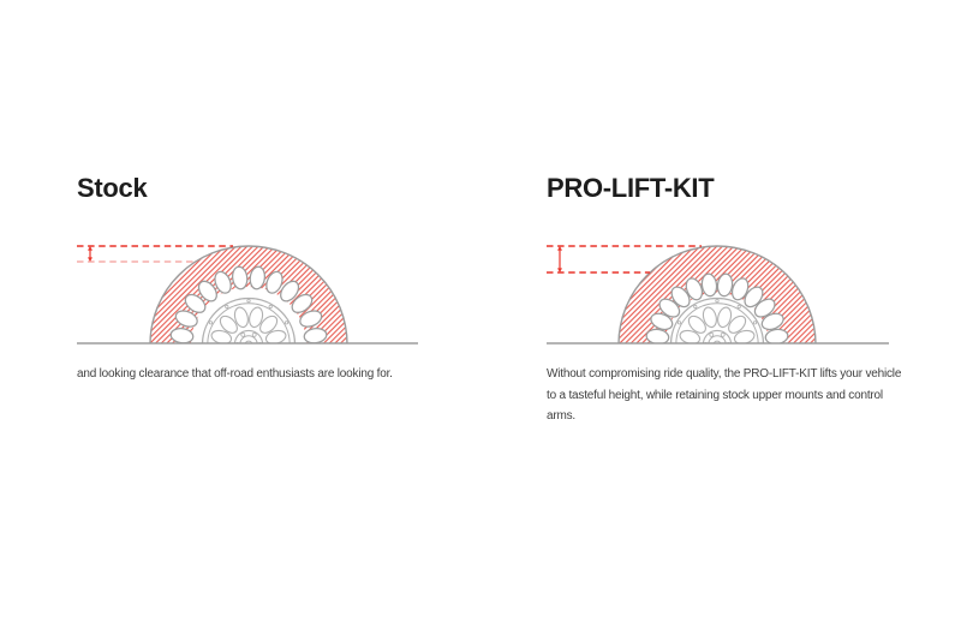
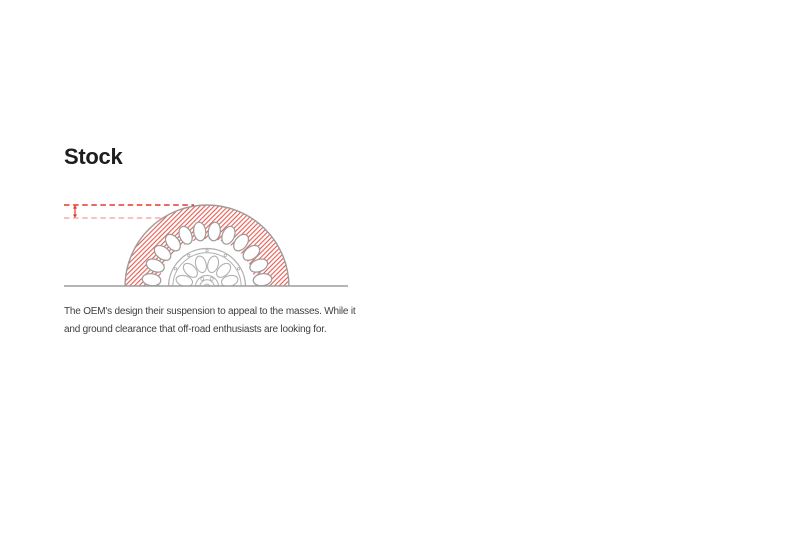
  Stock
+ The OEM's design their suspension to appeal to the masses. While it
- and looking clearance that off-road enthusiasts are looking for.
+ and ground clearance that off-road enthusiasts are looking for.
- PRO-LIFT-KIT
- Without compromising ride quality, the PRO-LIFT-KIT lifts your vehicle
- to a tasteful height, while retaining stock upper mounts and control
- arms.
